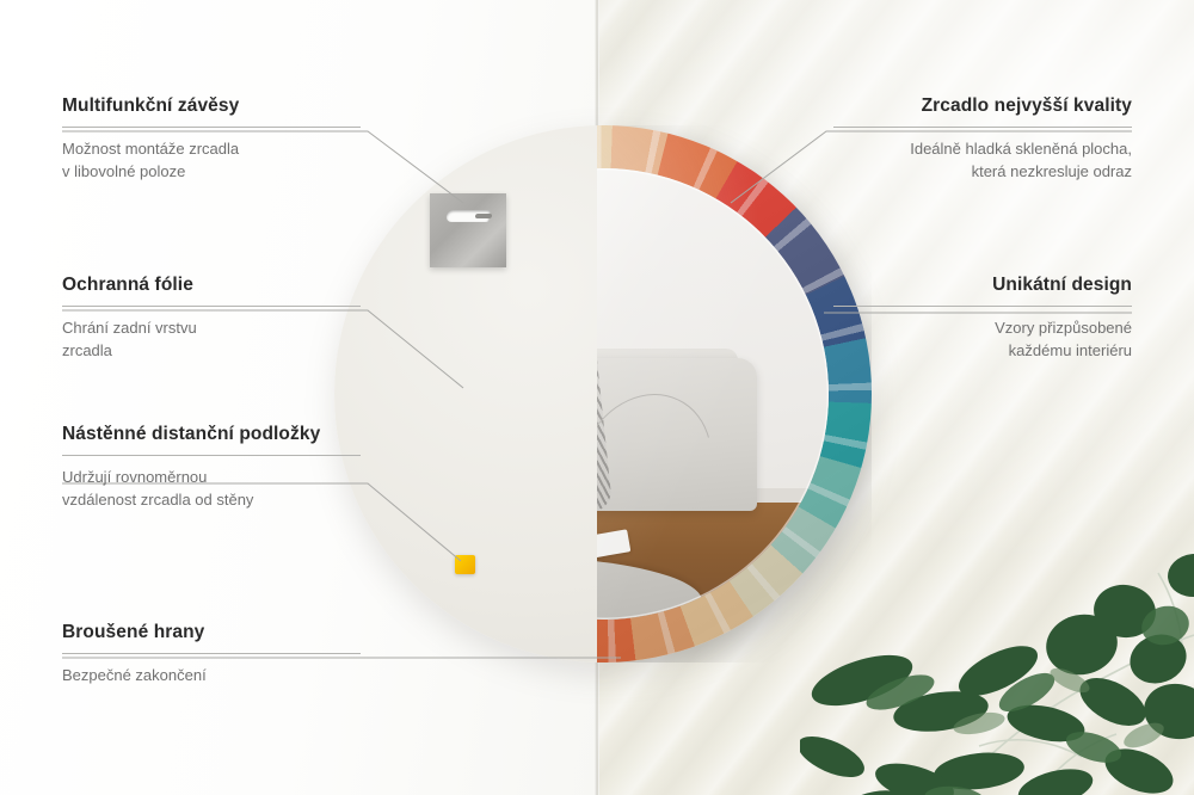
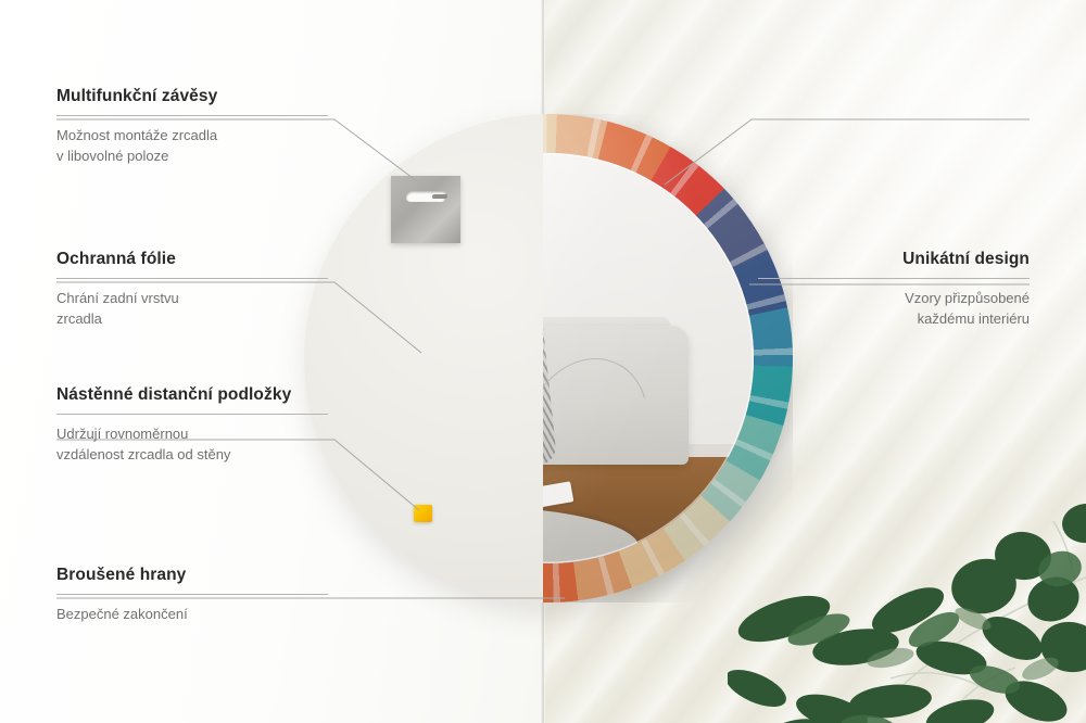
  Multifunkční závěsy
  Možnost montáže zrcadla
  v libovolné poloze
  Ochranná fólie
  Chrání zadní vrstvu
  zrcadla
  Nástěnné distanční podložky
  Udržují rovnoměrnou
  vzdálenost zrcadla od stěny
  Broušené hrany
  Bezpečné zakončení
- Zrcadlo nejvyšší kvality
- Ideálně hladká skleněná plocha,
- která nezkresluje odraz
  Unikátní design
  Vzory přizpůsobené
  každému interiéru
